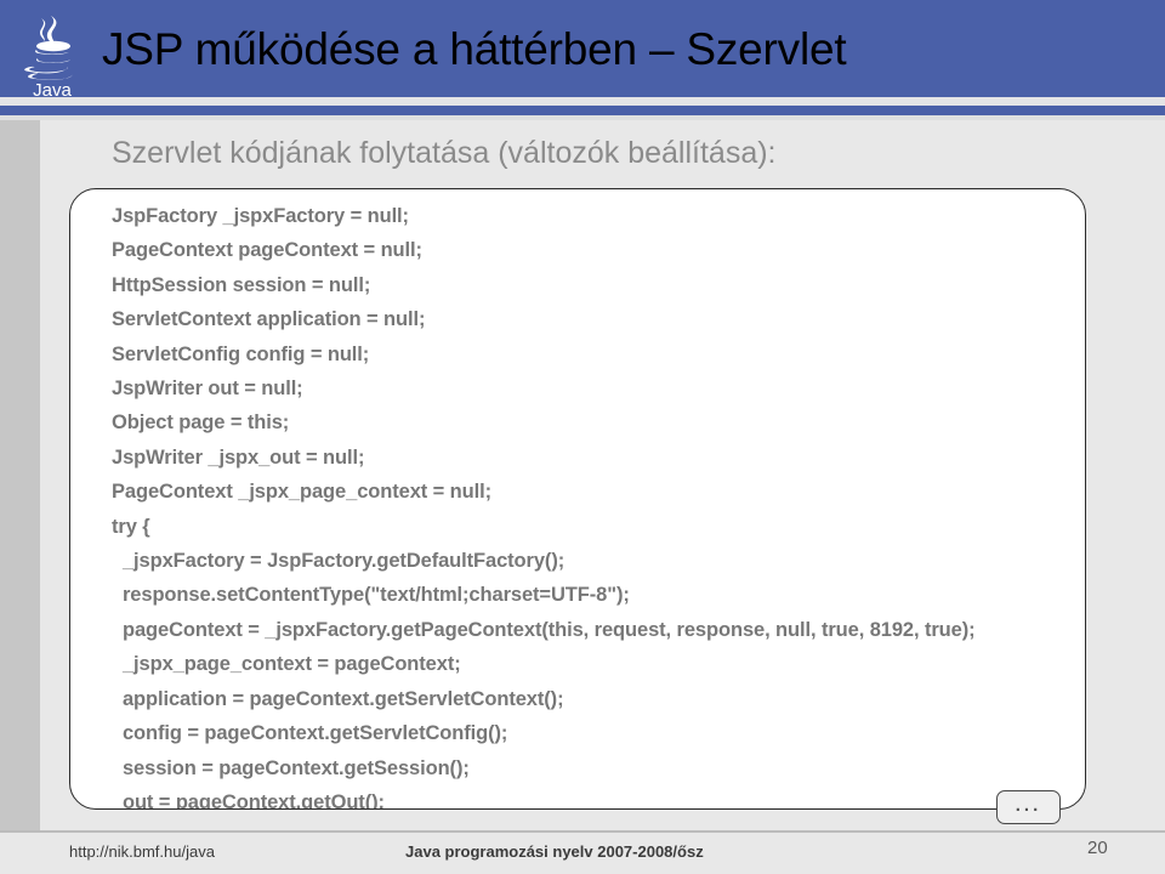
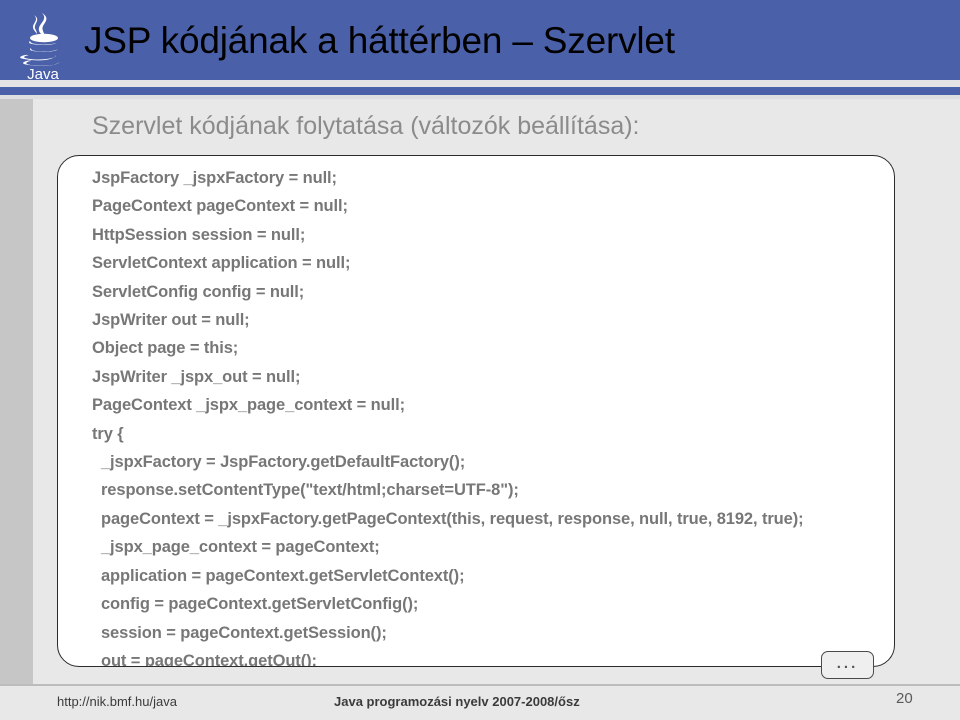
  Java
- JSP működése a háttérben – Szervlet
+ JSP kódjának a háttérben – Szervlet
  Szervlet kódjának folytatása (változók beállítása):
  JspFactory _jspxFactory = null;
  PageContext pageContext = null;
  HttpSession session = null;
  ServletContext application = null;
  ServletConfig config = null;
  JspWriter out = null;
  Object page = this;
  JspWriter _jspx_out = null;
  PageContext _jspx_page_context = null;
  try {
  _jspxFactory = JspFactory.getDefaultFactory();
  response.setContentType("text/html;charset=UTF-8");
  pageContext = _jspxFactory.getPageContext(this, request, response, null, true, 8192, true);
  _jspx_page_context = pageContext;
  application = pageContext.getServletContext();
  config = pageContext.getServletConfig();
  session = pageContext.getSession();
  out = pageContext.getOut();
  ...
  http://nik.bmf.hu/java
  Java programozási nyelv 2007-2008/ősz
  20
